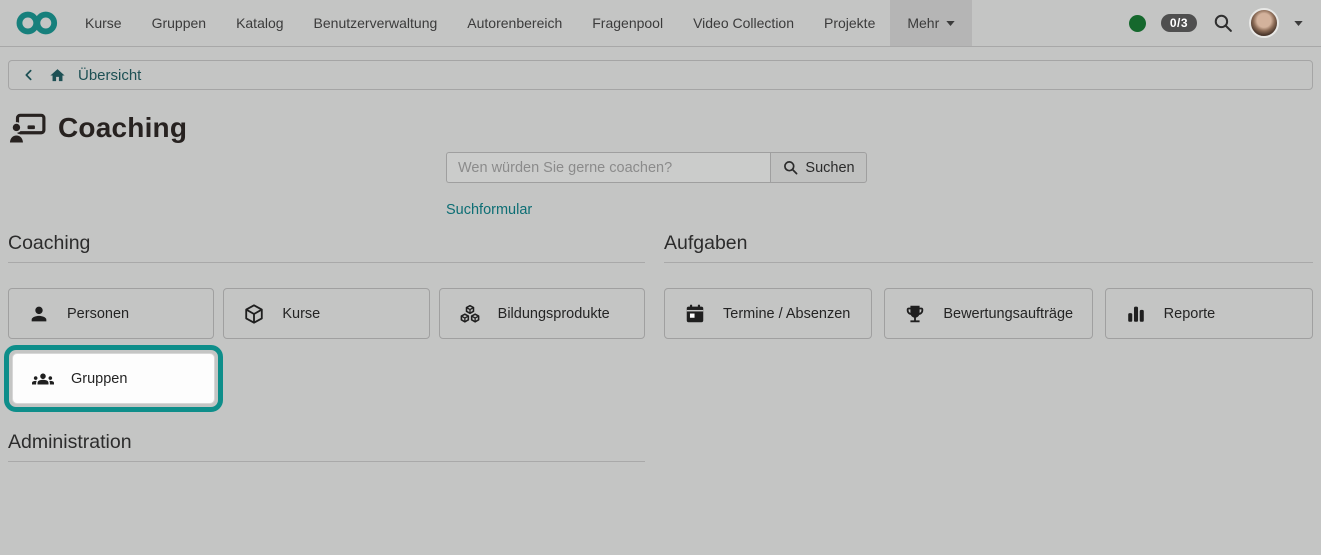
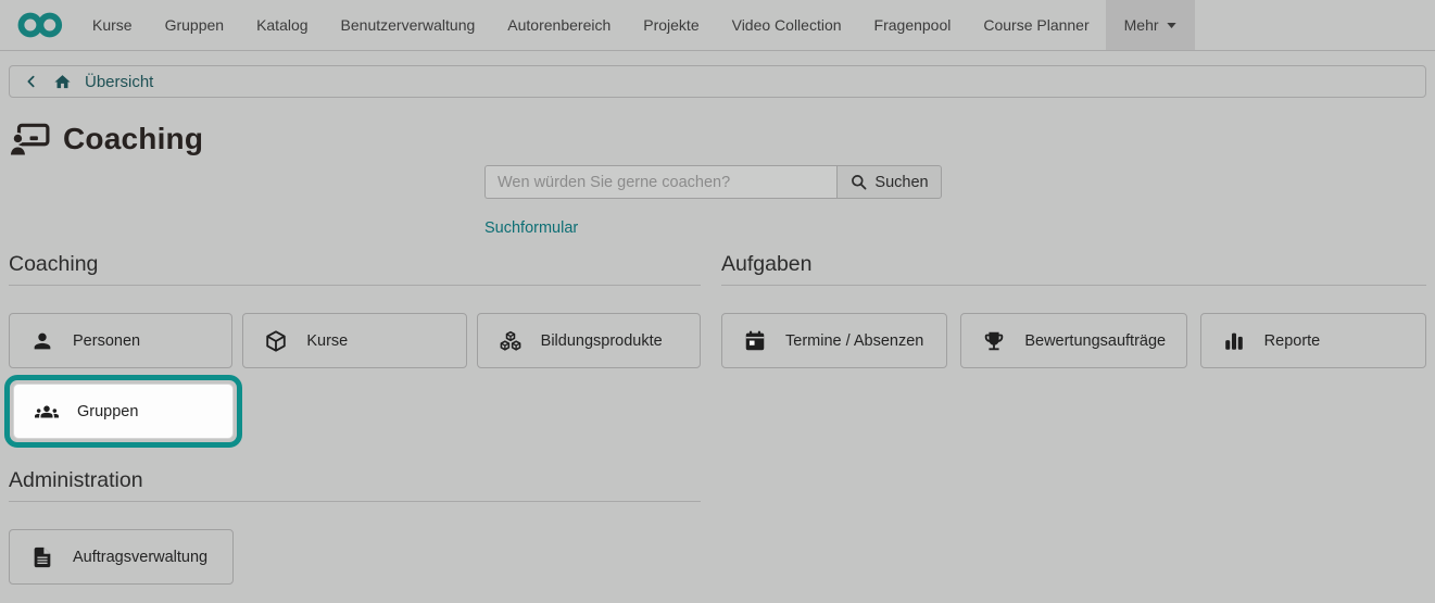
  Kurse
  Gruppen
  Katalog
  Benutzerverwaltung
  Autorenbereich
- Fragenpool
+ Projekte
  Video Collection
- Projekte
+ Fragenpool
+ Course Planner
  Mehr
- 0/3
  Übersicht
  Coaching
  Wen würden Sie gerne coachen?
  Suchen
  Suchformular
  Coaching
  Personen
  Kurse
  Bildungsprodukte
  Gruppen
  Administration
+ Auftragsverwaltung
  Aufgaben
  Termine / Absenzen
  Bewertungsaufträge
  Reporte
